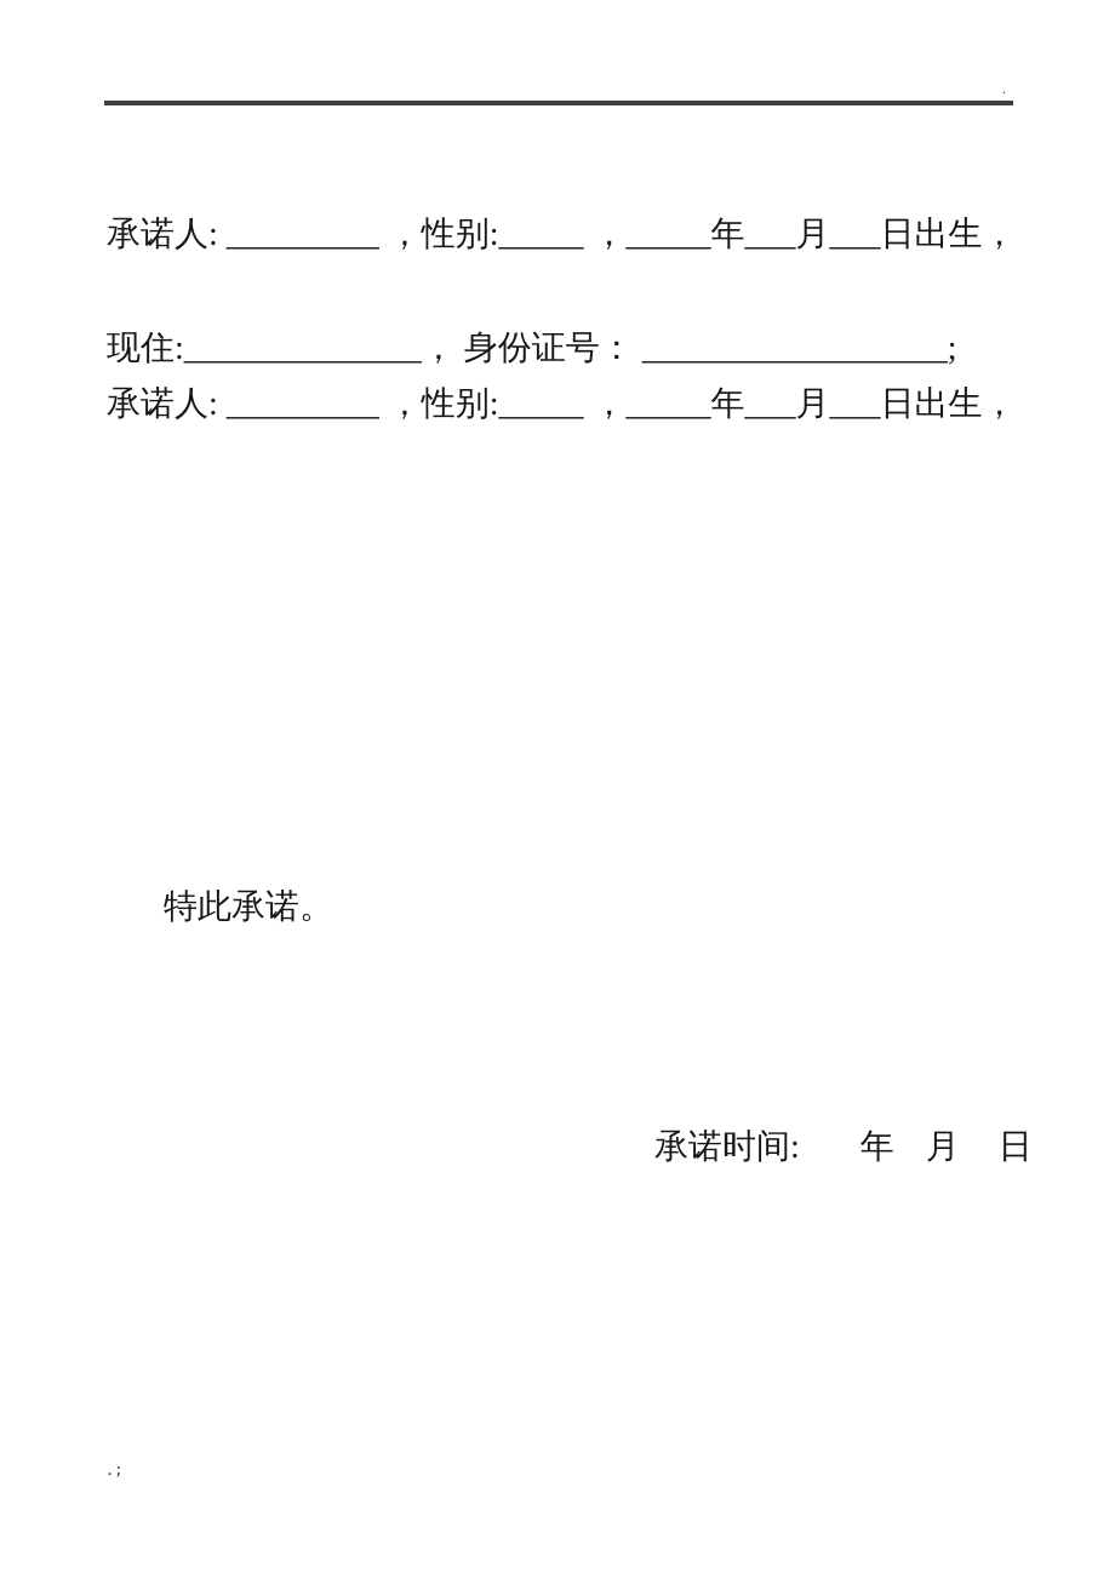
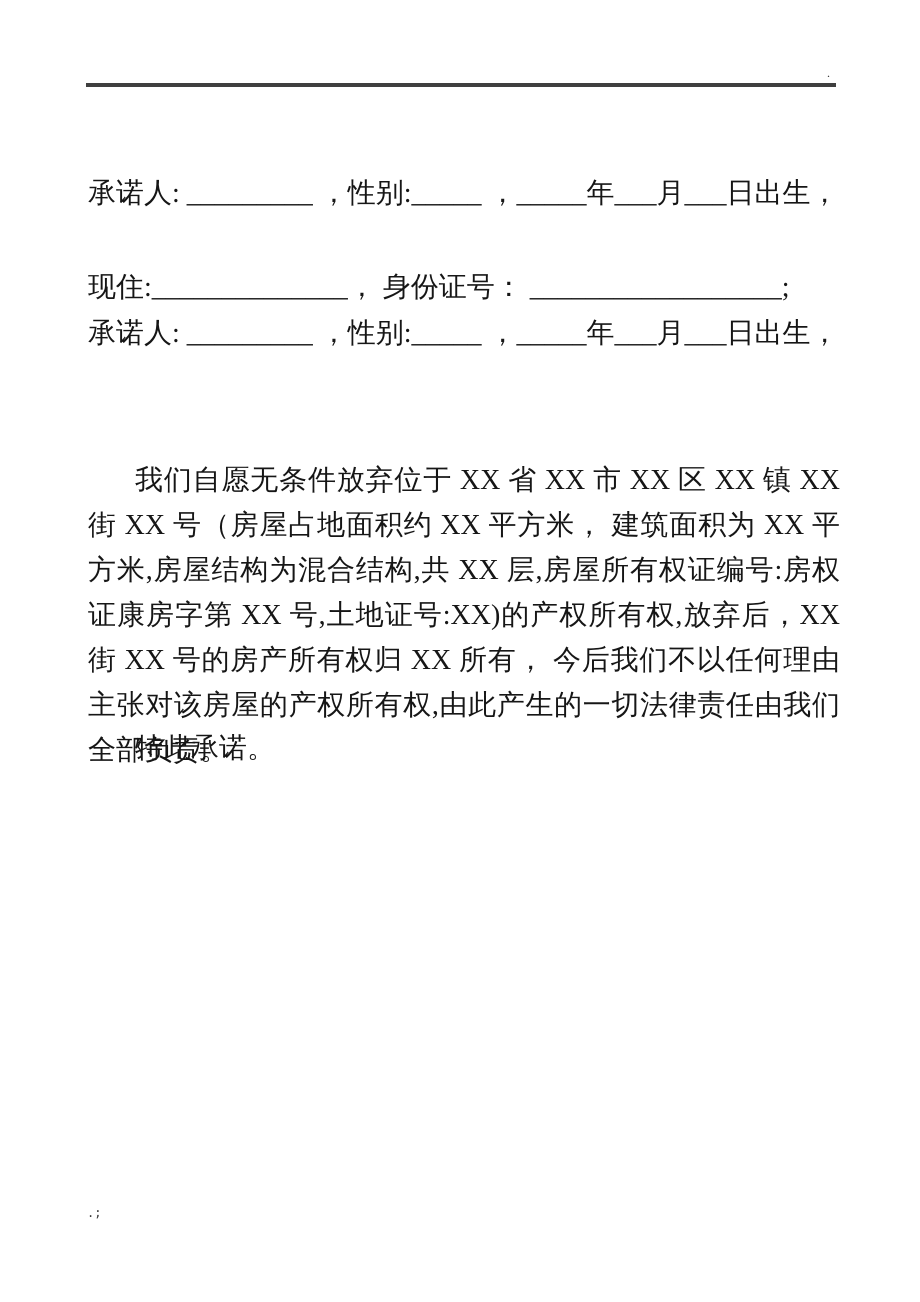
  .
  承诺人: _________ ，性别:_____ ，_____年___月___日出生，
  现住:______________， 身份证号： __________________;
  承诺人: _________ ，性别:_____ ，_____年___月___日出生，
+ 我们自愿无条件放弃位于 XX 省 XX 市 XX 区 XX 镇 XX 街 XX 号（房屋占地面积约 XX 平方米， 建筑面积为 XX 平方米,房屋结构为混合结构,共 XX 层,房屋所有权证编号:房权证康房字第 XX 号,土地证号:XX)的产权所有权,放弃后，XX 街 XX 号的房产所有权归 XX 所有， 今后我们不以任何理由主张对该房屋的产权所有权,由此产生的一切法律责任由我们全部负责。
  特此承诺。
- 承诺时间: 年 月 日
  .;
